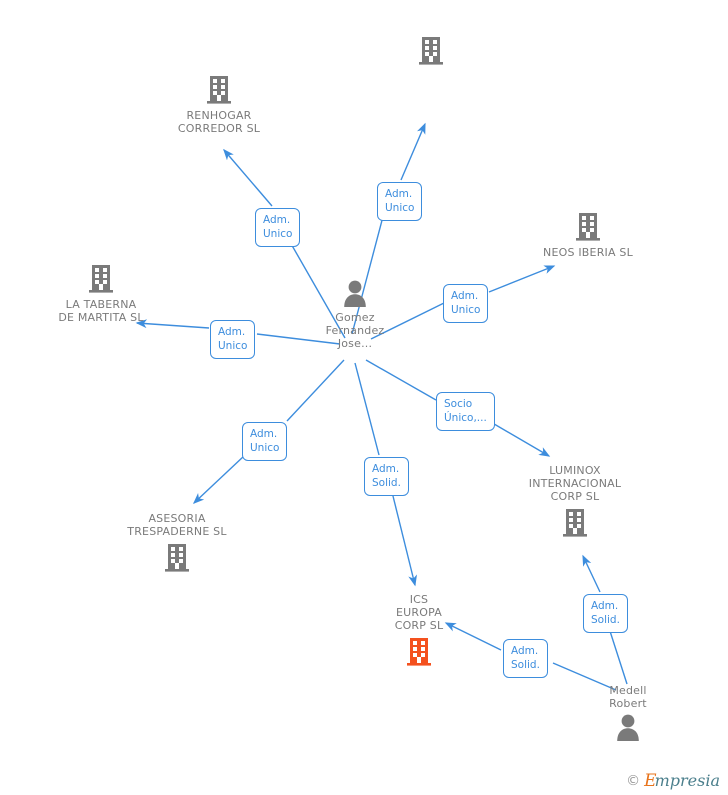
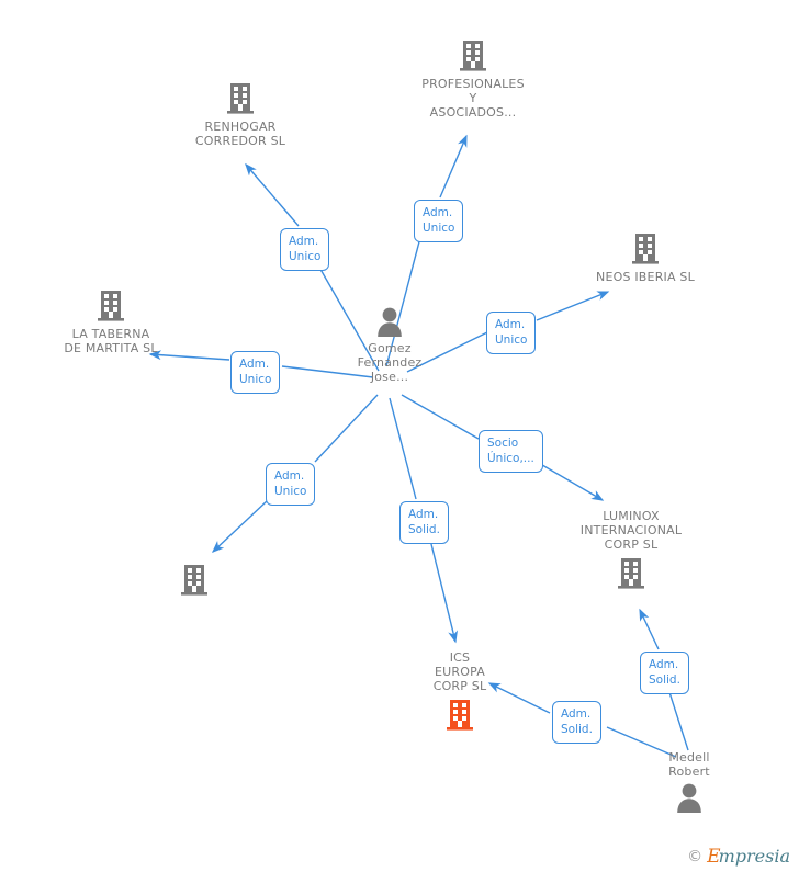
  RENHOGAR
  CORREDOR SL
+ PROFESIONALES
+ Y
+ ASOCIADOS...
  NEOS IBERIA SL
  LA TABERNA
  DE MARTITA SL
  Gomez
  Fernandez
  Jose...
  LUMINOX
  INTERNACIONAL
  CORP SL
- ASESORIA
- TRESPADERNE SL
  ICS
  EUROPA
  CORP SL
  Medell
  Robert
  Adm.
  Unico
  Adm.
  Unico
  Adm.
  Unico
  Adm.
  Unico
  Socio
  Único,...
  Adm.
  Unico
  Adm.
  Solid.
  Adm.
  Solid.
  Adm.
  Solid.
  ©
  Empresia
